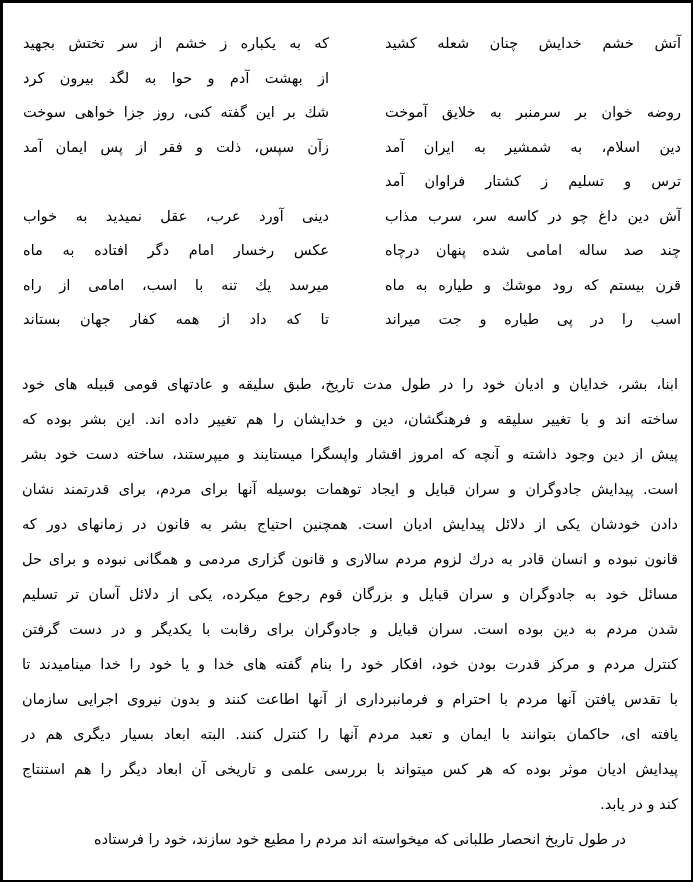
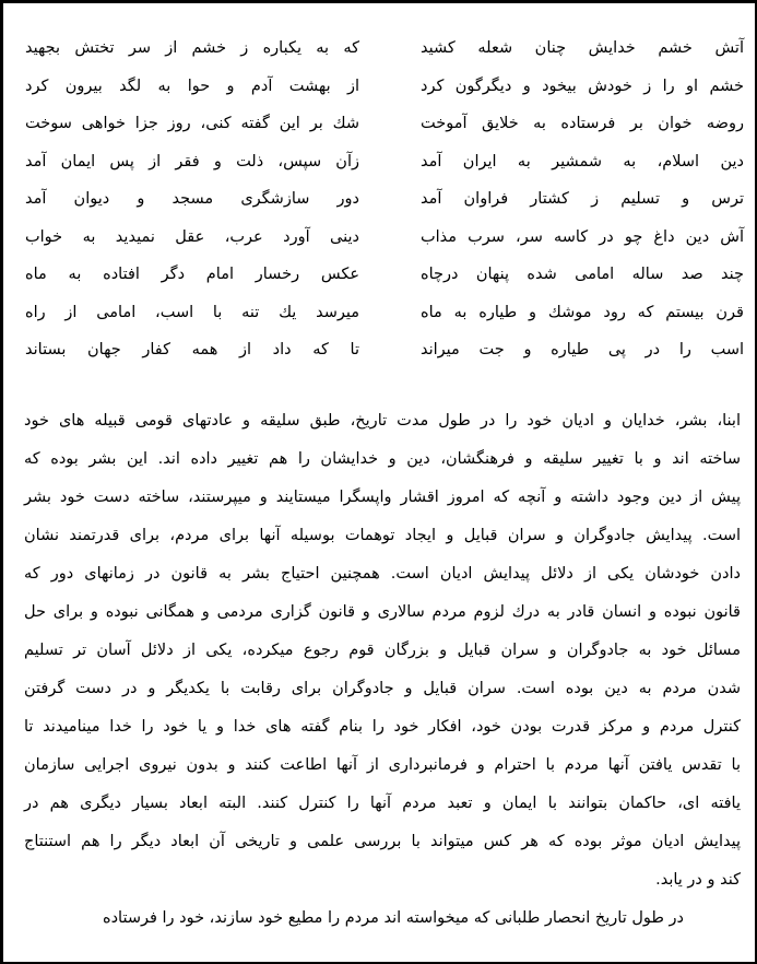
  آتش خشم خدایش چنان شعله کشید
  که به یکباره ز خشم از سر تختش بجهید
+ خشم او را ز خودش بیخود و دیگرگون کرد
  از بهشت آدم و حوا به لگد بیرون کرد
- روضه خوان بر سرمنبر به خلایق آموخت
+ روضه خوان بر فرستاده به خلایق آموخت
  شك بر این گفته کنی، روز جزا خواهی سوخت
  دین اسلام، به شمشیر به ایران آمد
  زآن سپس، ذلت و فقر از پس ایمان آمد
  ترس و تسلیم ز کشتار فراوان آمد
+ دور سازشگری مسجد و دیوان آمد
  آش دین داغ چو در کاسه سر، سرب مذاب
  دینی آورد عرب، عقل نمیدید به خواب
  چند صد ساله امامی شده پنهان درچاه
  عکس رخسار امام دگر افتاده به ماه
  قرن بیستم که رود موشك و طیاره به ماه
  میرسد یك تنه با اسب، امامی از راه
  اسب را در پی طیاره و جت میراند
  تا که داد از همه کفار جهان بستاند
  ابنا، بشر، خدایان و ادیان خود را در طول مدت تاریخ، طبق سلیقه و عادتهای قومی قبیله های خود
  ساخته اند و با تغییر سلیقه و فرهنگشان، دین و خدایشان را هم تغییر داده اند. این بشر بوده که
  پیش از دین وجود داشته و آنچه که امروز اقشار واپسگرا میستایند و میپرستند، ساخته دست خود بشر
  است. پیدایش جادوگران و سران قبایل و ایجاد توهمات بوسیله آنها برای مردم، برای قدرتمند نشان
  دادن خودشان یکی از دلائل پیدایش ادیان است. همچنین احتیاج بشر به قانون در زمانهای دور که
  قانون نبوده و انسان قادر به درك لزوم مردم سالاری و قانون گزاری مردمی و همگانی نبوده و برای حل
  مسائل خود به جادوگران و سران قبایل و بزرگان قوم رجوع میکرده، یکی از دلائل آسان تر تسلیم
  شدن مردم به دین بوده است. سران قبایل و جادوگران برای رقابت با یکدیگر و در دست گرفتن
  کنترل مردم و مرکز قدرت بودن خود، افکار خود را بنام گفته های خدا و یا خود را خدا مینامیدند تا
  با تقدس یافتن آنها مردم با احترام و فرمانبرداری از آنها اطاعت کنند و بدون نیروی اجرایی سازمان
  یافته ای، حاکمان بتوانند با ایمان و تعبد مردم آنها را کنترل کنند. البته ابعاد بسیار دیگری هم در
  پیدایش ادیان موثر بوده که هر کس میتواند با بررسی علمی و تاریخی آن ابعاد دیگر را هم استنتاج
  کند و در یابد.
  در طول تاریخ انحصار طلبانی که میخواسته اند مردم را مطیع خود سازند، خود را فرستاده
